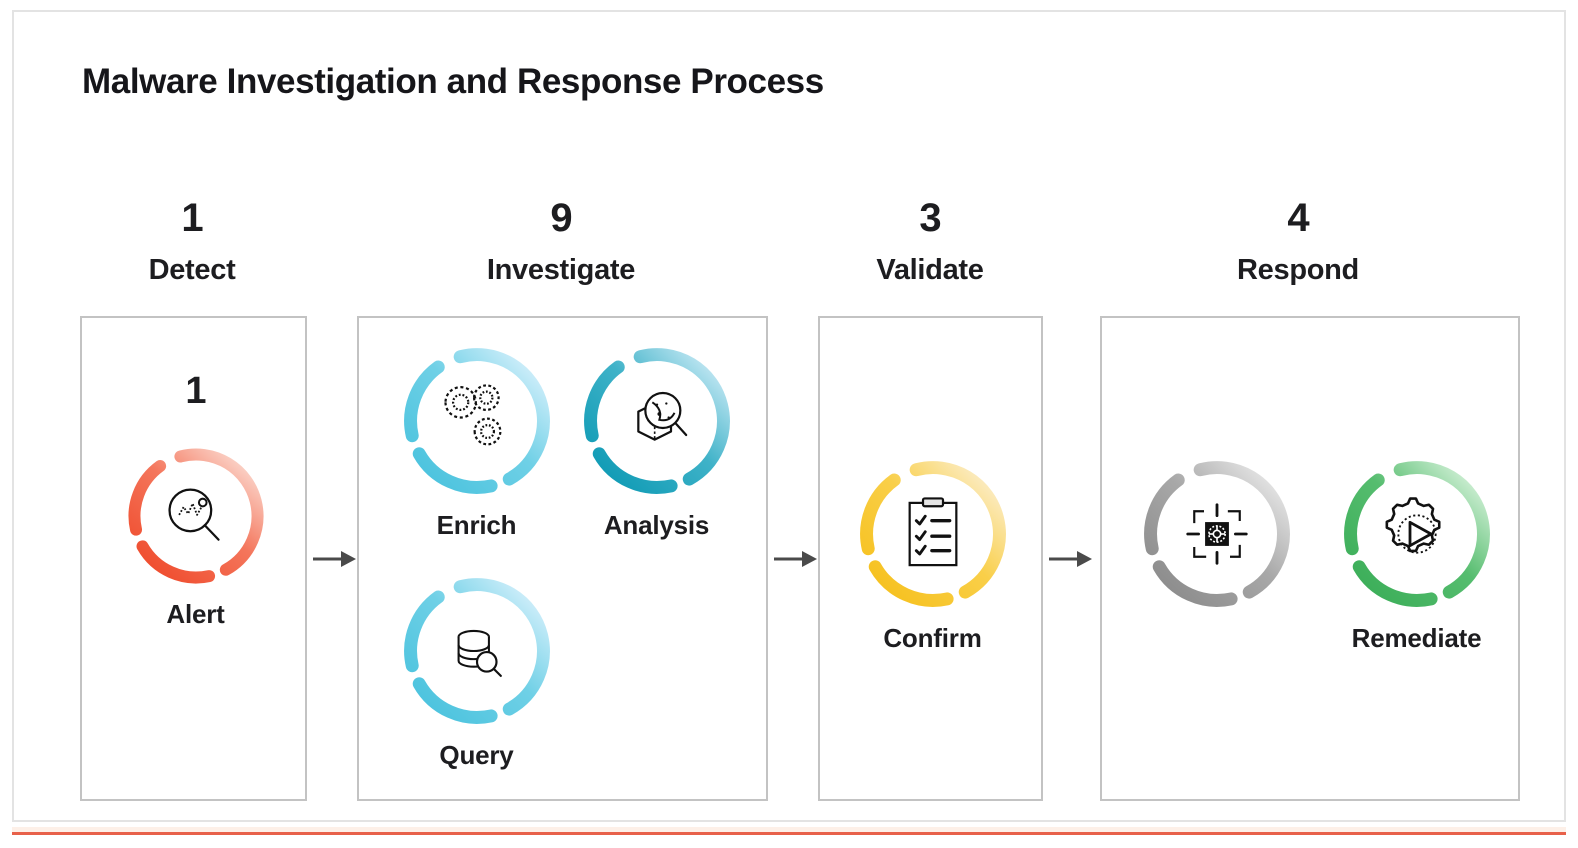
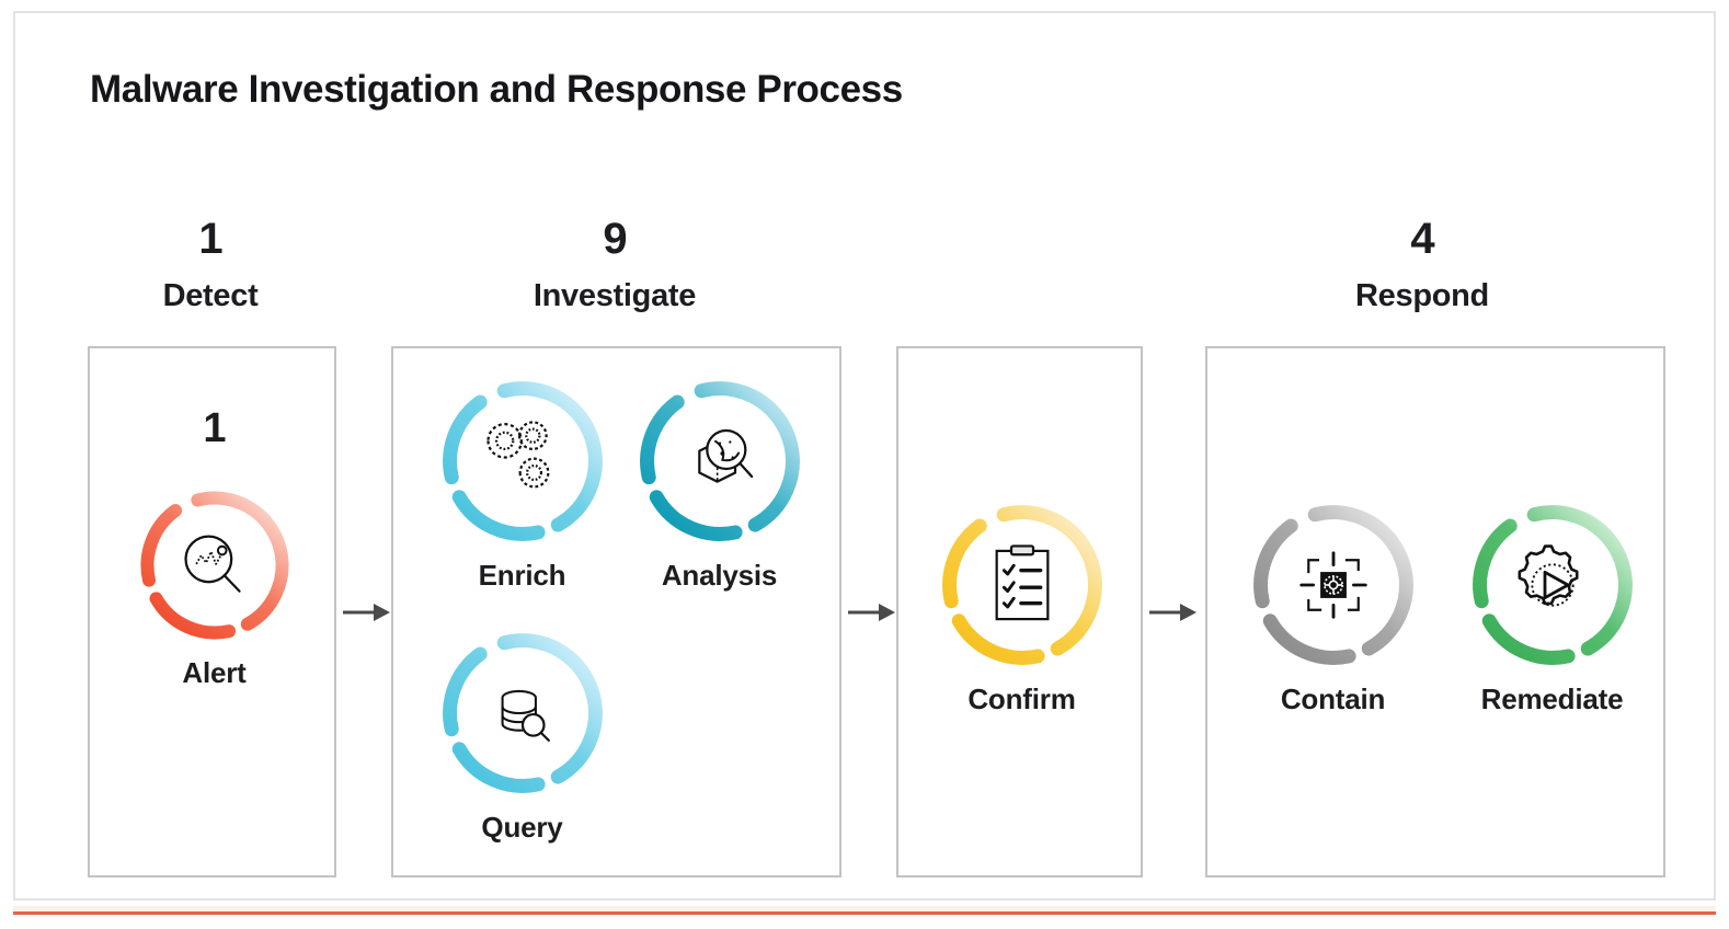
  Malware Investigation and Response Process
  1
  Detect
  9
  Investigate
- 3
- Validate
  4
  Respond
  1
  Alert
  Enrich
  Analysis
  Query
  Confirm
+ Contain
  Remediate
